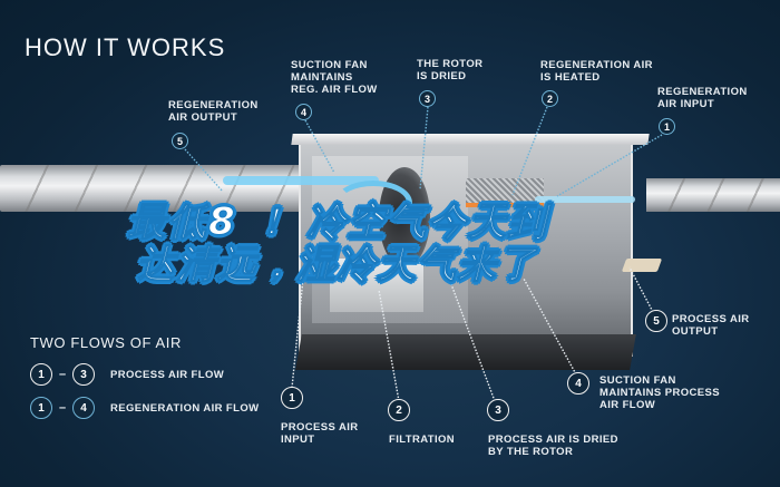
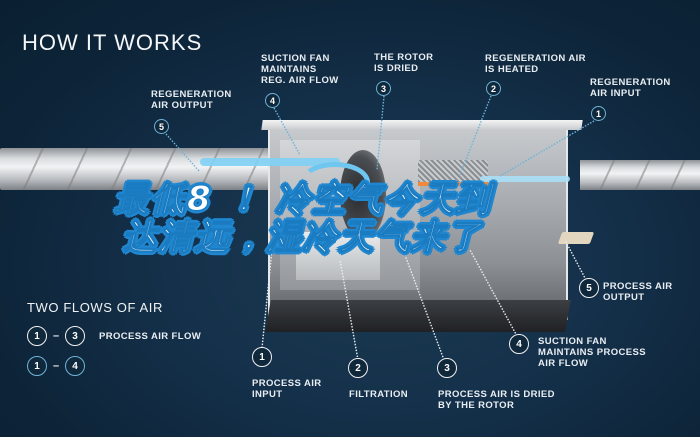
  HOW IT WORKS
  REGENERATION
  AIR OUTPUT
  5
  SUCTION FAN
  MAINTAINS
  REG. AIR FLOW
  4
  THE ROTOR
  IS DRIED
  3
  REGENERATION AIR
  IS HEATED
  2
  REGENERATION
  AIR INPUT
  1
  最低8 ！ 冷空气今天到
  达清远，湿冷天气来了
  1
  PROCESS AIR
  INPUT
  2
  FILTRATION
  3
  PROCESS AIR IS DRIED
  BY THE ROTOR
  4
  SUCTION FAN
  MAINTAINS PROCESS
  AIR FLOW
  5
  PROCESS AIR
  OUTPUT
  TWO FLOWS OF AIR
  1
  –
  3
  PROCESS AIR FLOW
  1
  –
  4
- REGENERATION AIR FLOW
